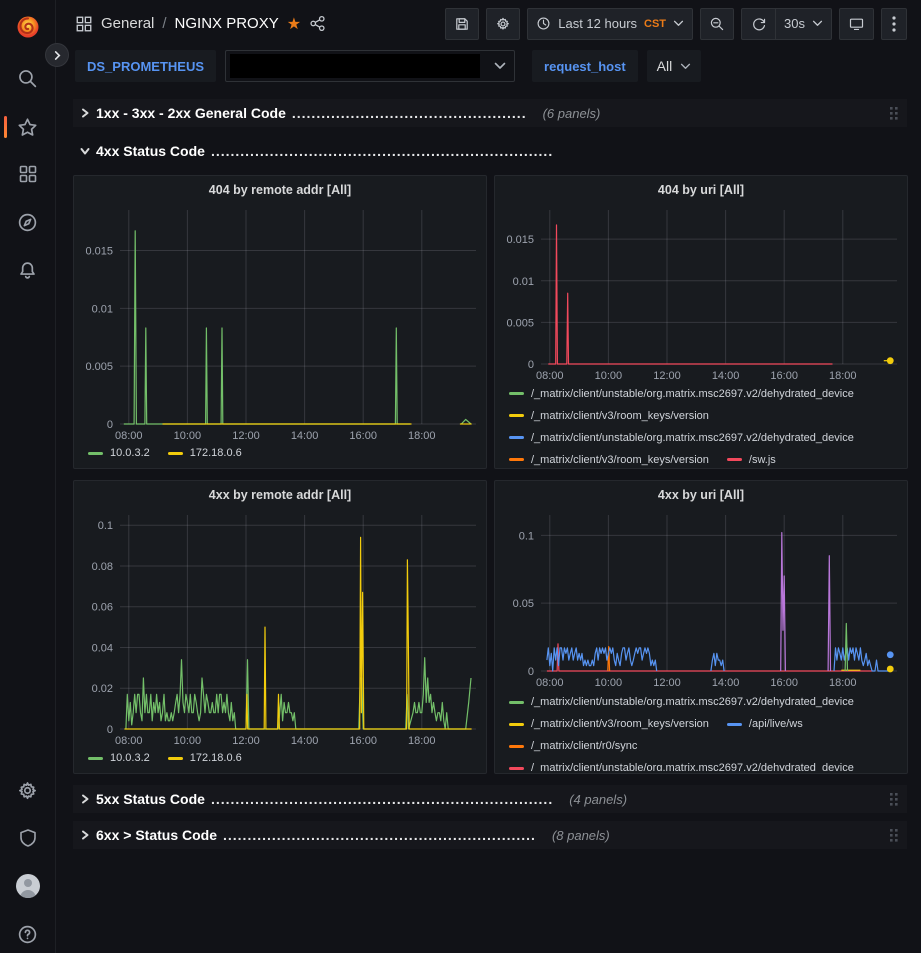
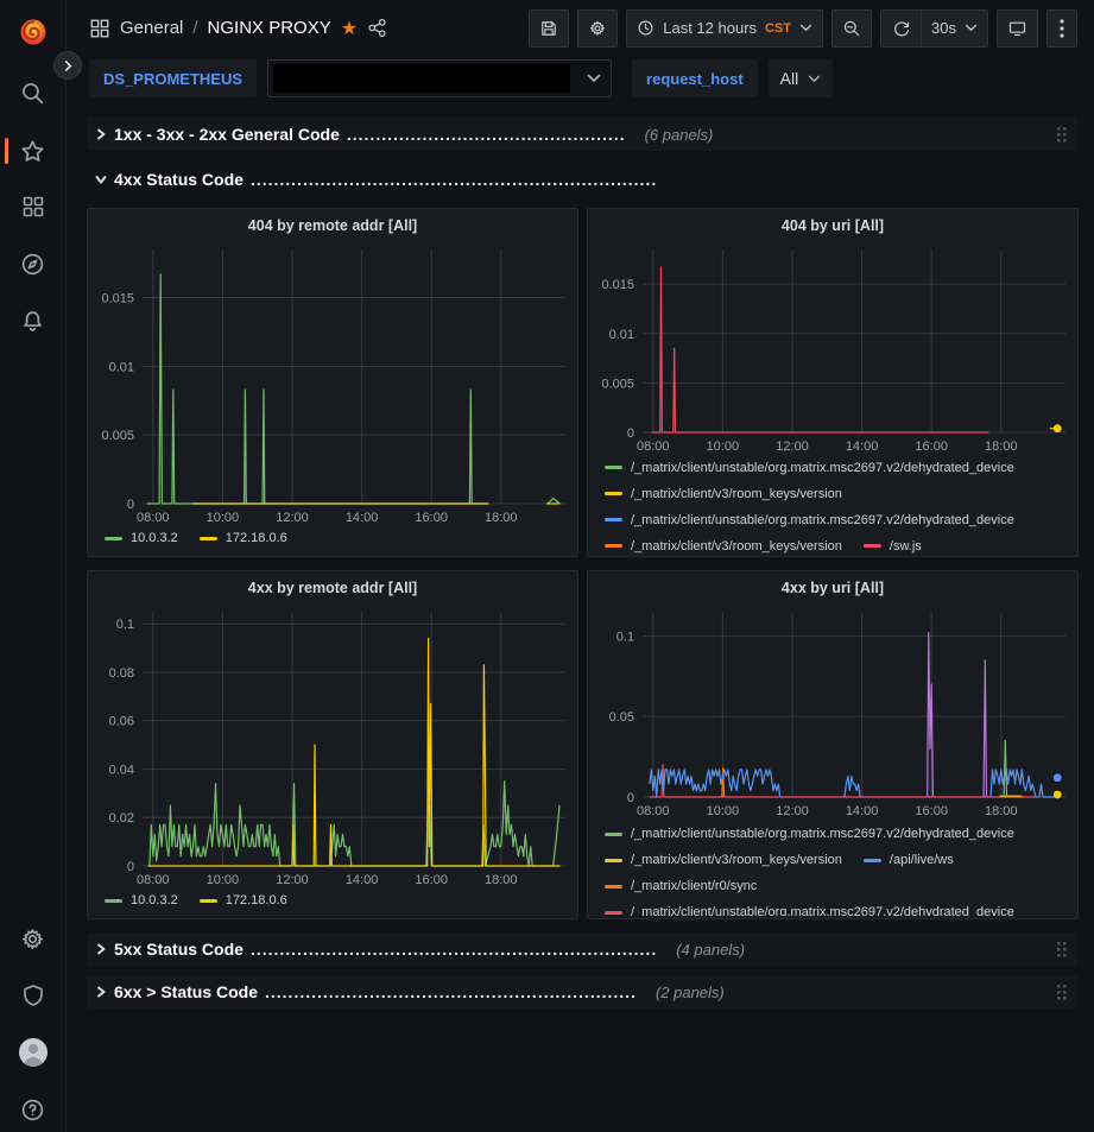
  General
  /
  NGINX PROXY
  ★
  Last 12 hours
  CST
  30s
  DS_PROMETHEUS
  request_host
  All
  1xx - 3xx - 2xx General Code
  ................................................
  (6 panels)
  4xx Status Code
  ......................................................................
  404 by remote addr [All]
  08:00
  10:00
  12:00
  14:00
  16:00
  18:00
  0
  0.005
  0.01
  0.015
  10.0.3.2
  172.18.0.6
  404 by uri [All]
  08:00
  10:00
  12:00
  14:00
  16:00
  18:00
  0
  0.005
  0.01
  0.015
  /_matrix/client/unstable/org.matrix.msc2697.v2/dehydrated_device
  /_matrix/client/v3/room_keys/version
  /_matrix/client/unstable/org.matrix.msc2697.v2/dehydrated_device
  /_matrix/client/v3/room_keys/version
  /sw.js
  4xx by remote addr [All]
  08:00
  10:00
  12:00
  14:00
  16:00
  18:00
  0
  0.02
  0.04
  0.06
  0.08
  0.1
  10.0.3.2
  172.18.0.6
  4xx by uri [All]
  08:00
  10:00
  12:00
  14:00
  16:00
  18:00
  0
  0.05
  0.1
  /_matrix/client/unstable/org.matrix.msc2697.v2/dehydrated_device
  /_matrix/client/v3/room_keys/version
  /api/live/ws
  /_matrix/client/r0/sync
  /_matrix/client/unstable/org.matrix.msc2697.v2/dehydrated_device
  5xx Status Code
  ......................................................................
  (4 panels)
  6xx > Status Code
  ................................................................
- (8 panels)
+ (2 panels)
